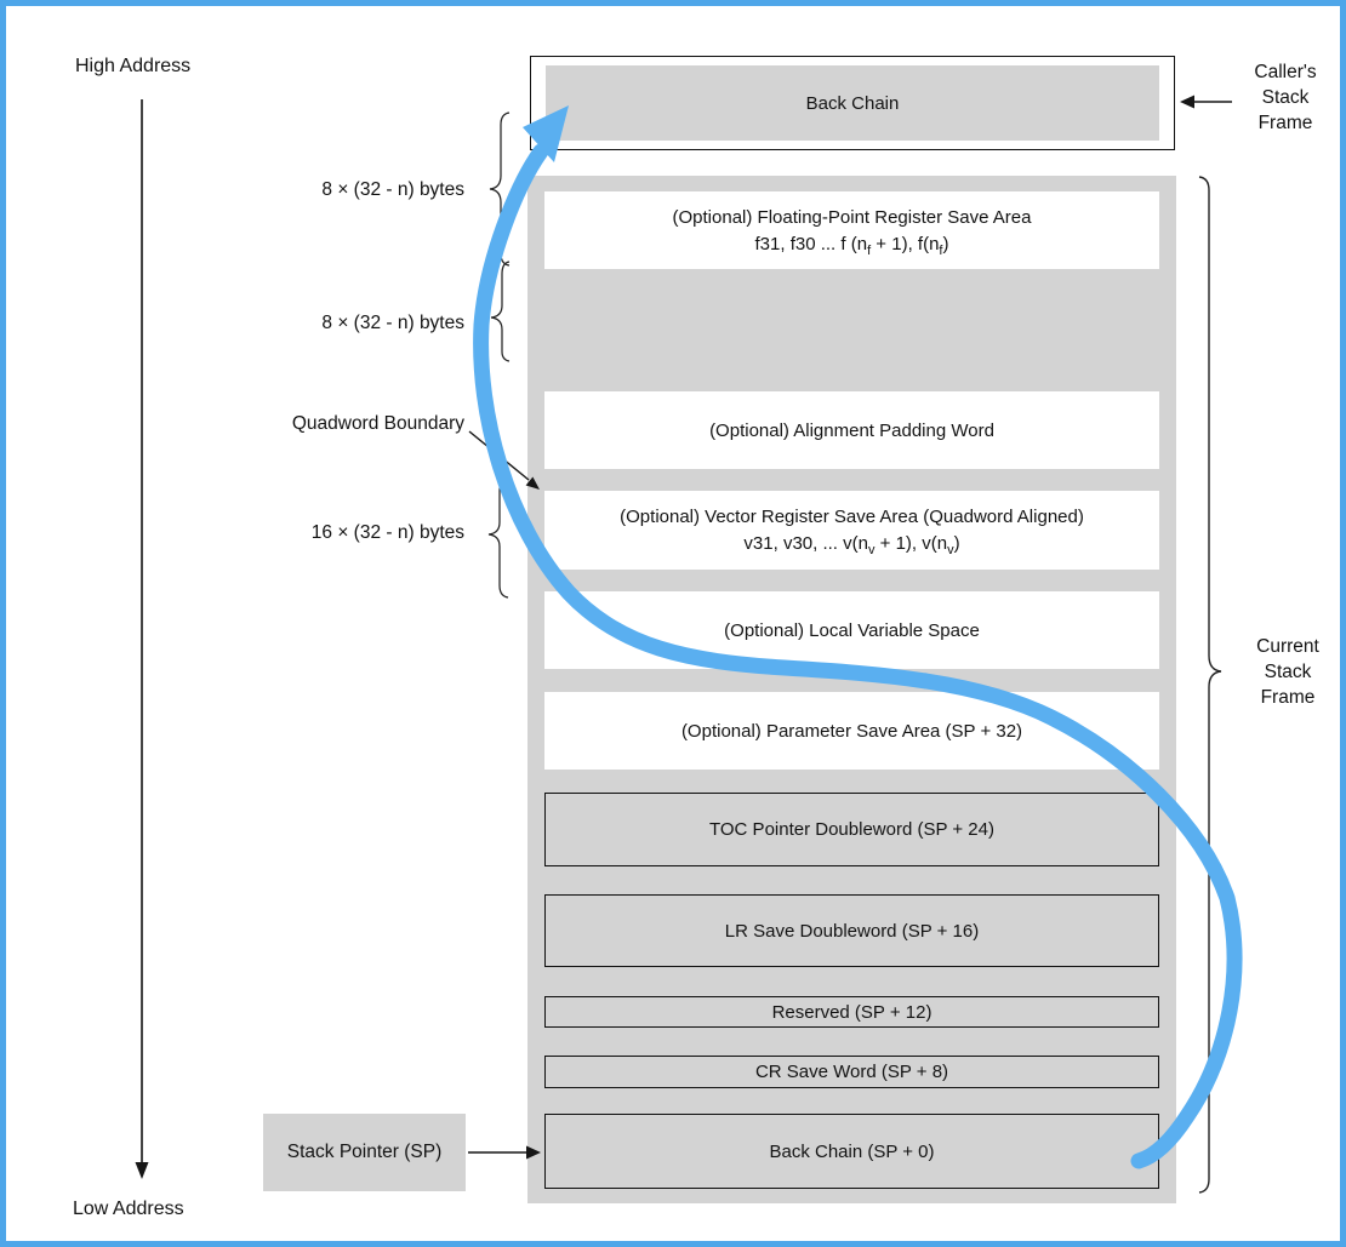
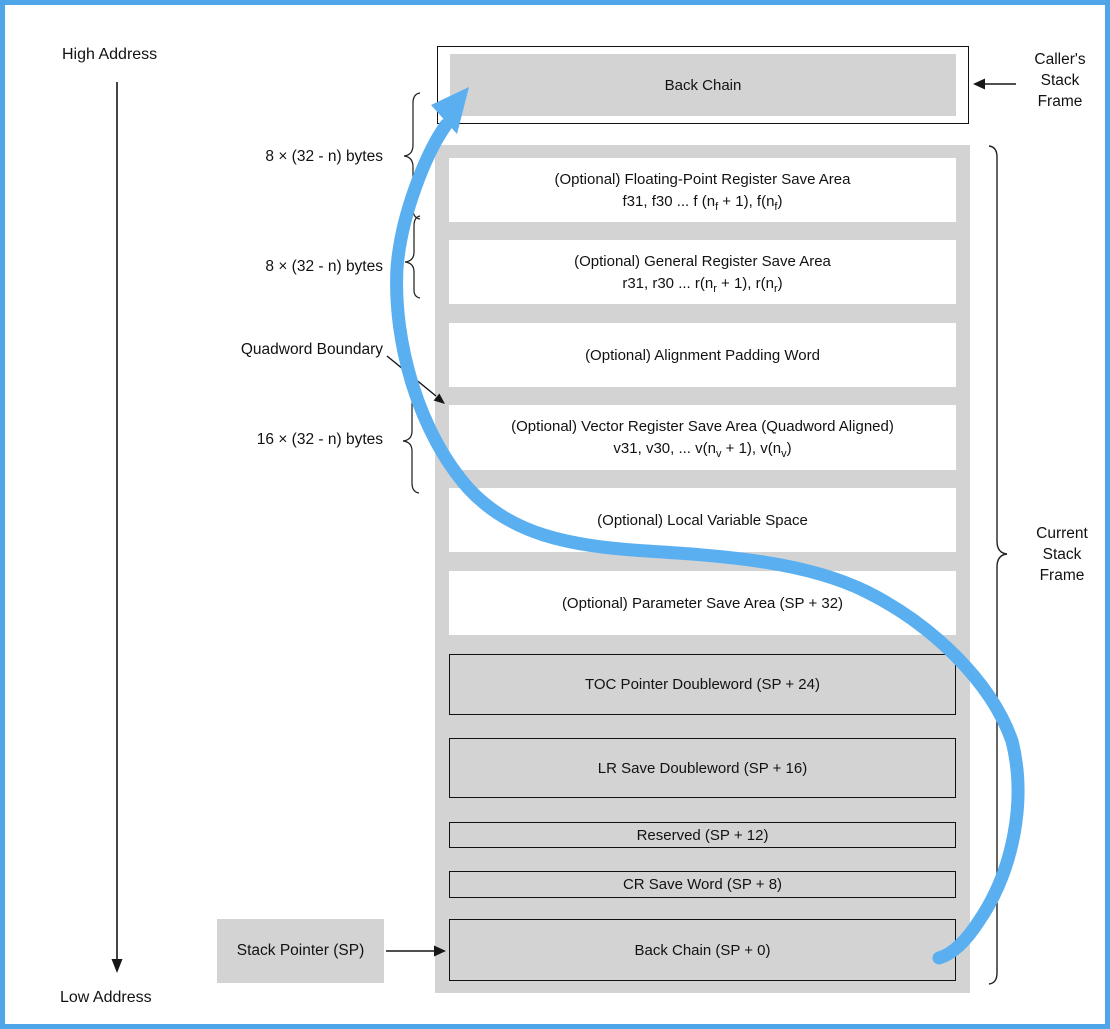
  High Address
  Low Address
  8 × (32 - n) bytes
  8 × (32 - n) bytes
  Quadword Boundary
  16 × (32 - n) bytes
  Stack Pointer (SP)
  Caller's
  Stack
  Frame
  Current
  Stack
  Frame
  Back Chain
  (Optional) Floating-Point Register Save Area
  f31, f30 ... f (nf + 1), f(nf)
+ (Optional) General Register Save Area
+ r31, r30 ... r(nr + 1), r(nr)
  (Optional) Alignment Padding Word
  (Optional) Vector Register Save Area (Quadword Aligned)
  v31, v30, ... v(nv + 1), v(nv)
  (Optional) Local Variable Space
  (Optional) Parameter Save Area (SP + 32)
  TOC Pointer Doubleword (SP + 24)
  LR Save Doubleword (SP + 16)
  Reserved (SP + 12)
  CR Save Word (SP + 8)
  Back Chain (SP + 0)
